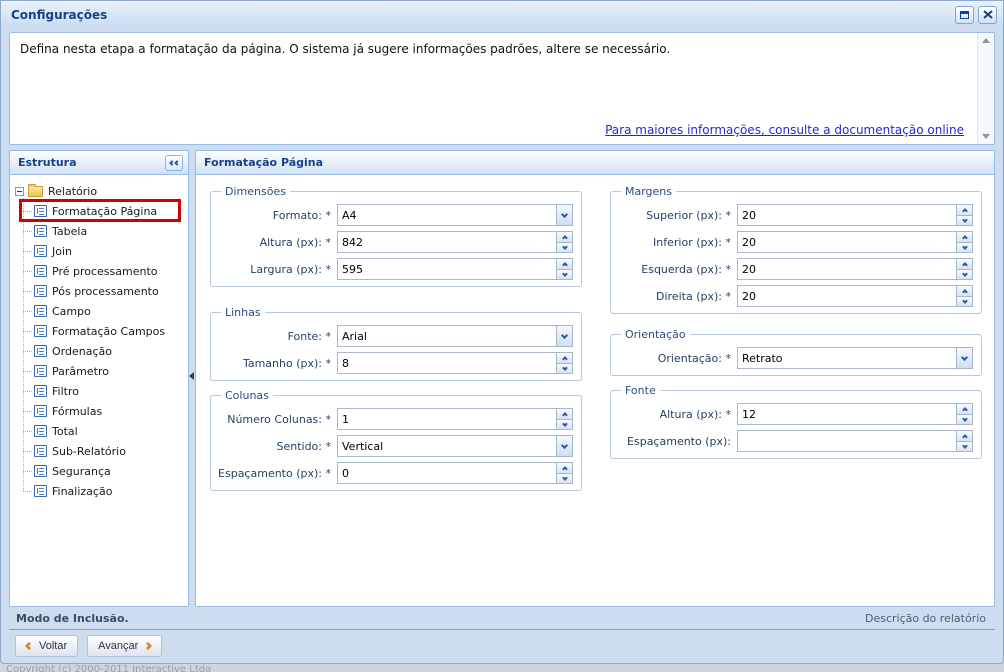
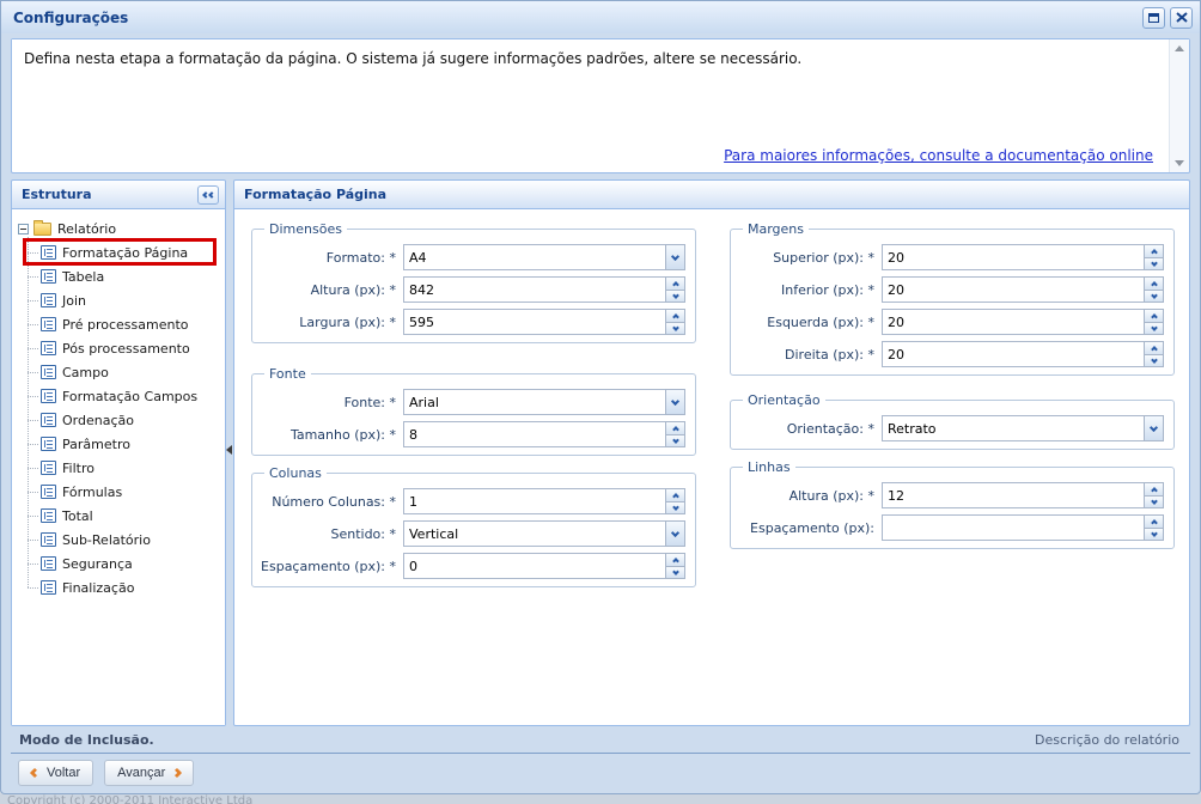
  Configurações
  Defina nesta etapa a formatação da página. O sistema já sugere informações padrões, altere se necessário.
  Para maiores informações, consulte a documentação online
  Estrutura
  Relatório
  Formatação Página
  Tabela
  Join
  Pré processamento
  Pós processamento
  Campo
  Formatação Campos
  Ordenação
  Parâmetro
  Filtro
  Fórmulas
  Total
  Sub-Relatório
  Segurança
  Finalização
  Formatação Página
  Dimensões
  Formato: *
  A4
  Altura (px): *
  842
  Largura (px): *
  595
- Linhas
+ Fonte
  Fonte: *
  Arial
  Tamanho (px): *
  8
  Colunas
  Número Colunas: *
  1
  Sentido: *
  Vertical
  Espaçamento (px): *
  0
  Margens
  Superior (px): *
  20
  Inferior (px): *
  20
  Esquerda (px): *
  20
  Direita (px): *
  20
  Orientação
  Orientação: *
  Retrato
- Fonte
+ Linhas
  Altura (px): *
  12
  Espaçamento (px):
  Modo de Inclusão.
  Descrição do relatório
  Voltar
  Avançar
  Copyright (c) 2000-2011 Interactive Ltda
